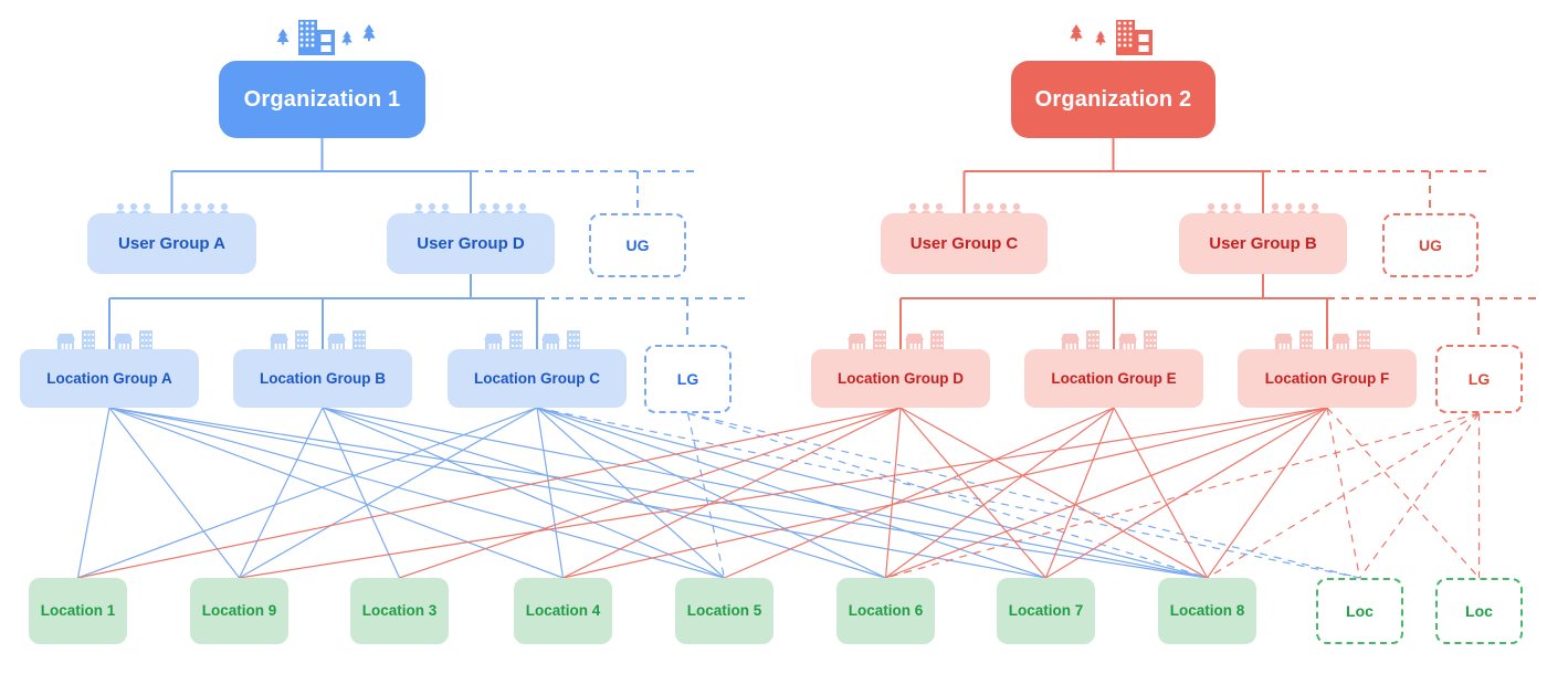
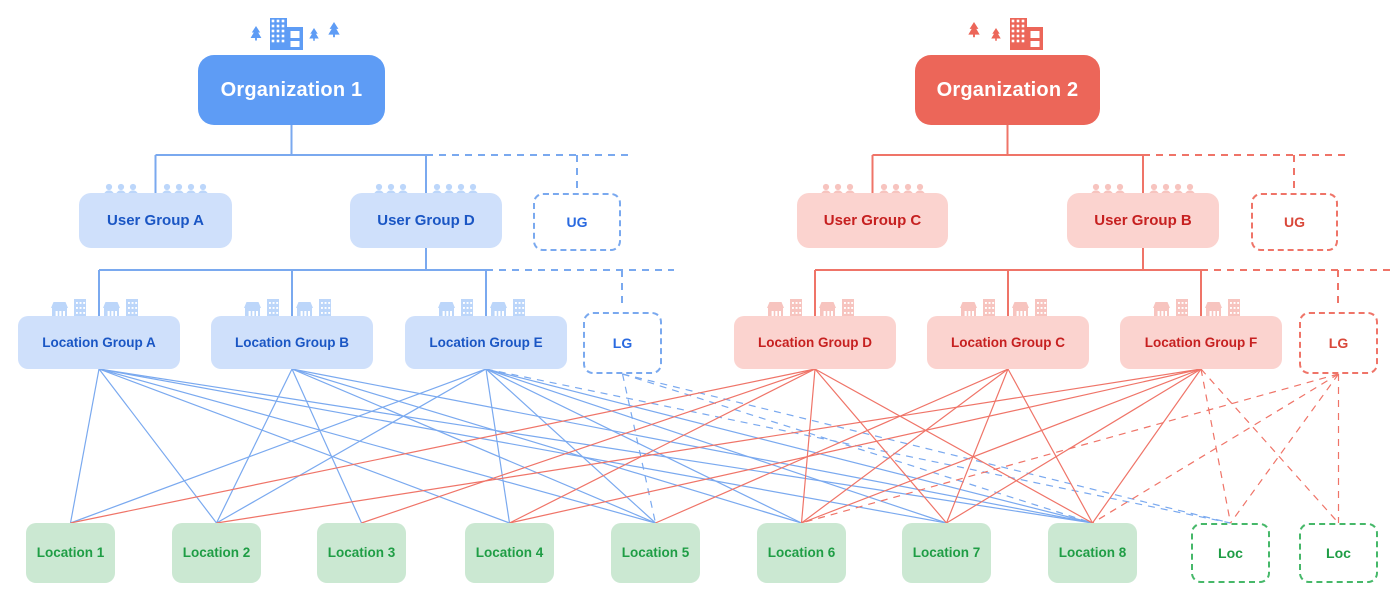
  Organization 1
  Organization 2
  User Group A
  User Group D
  UG
  User Group C
  User Group B
  UG
  Location Group A
  Location Group B
- Location Group C
+ Location Group E
  LG
  Location Group D
- Location Group E
+ Location Group C
  Location Group F
  LG
  Location 1
- Location 9
+ Location 2
  Location 3
  Location 4
  Location 5
  Location 6
  Location 7
  Location 8
  Loc
  Loc
